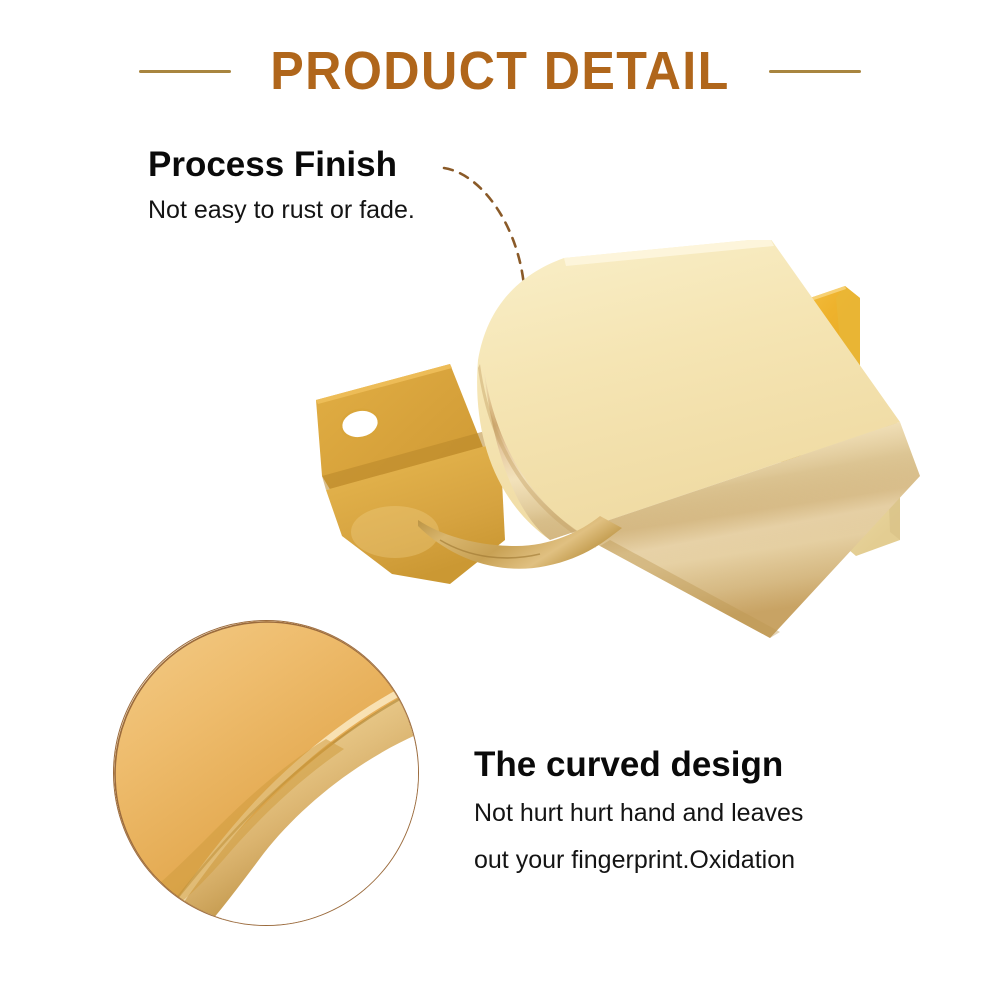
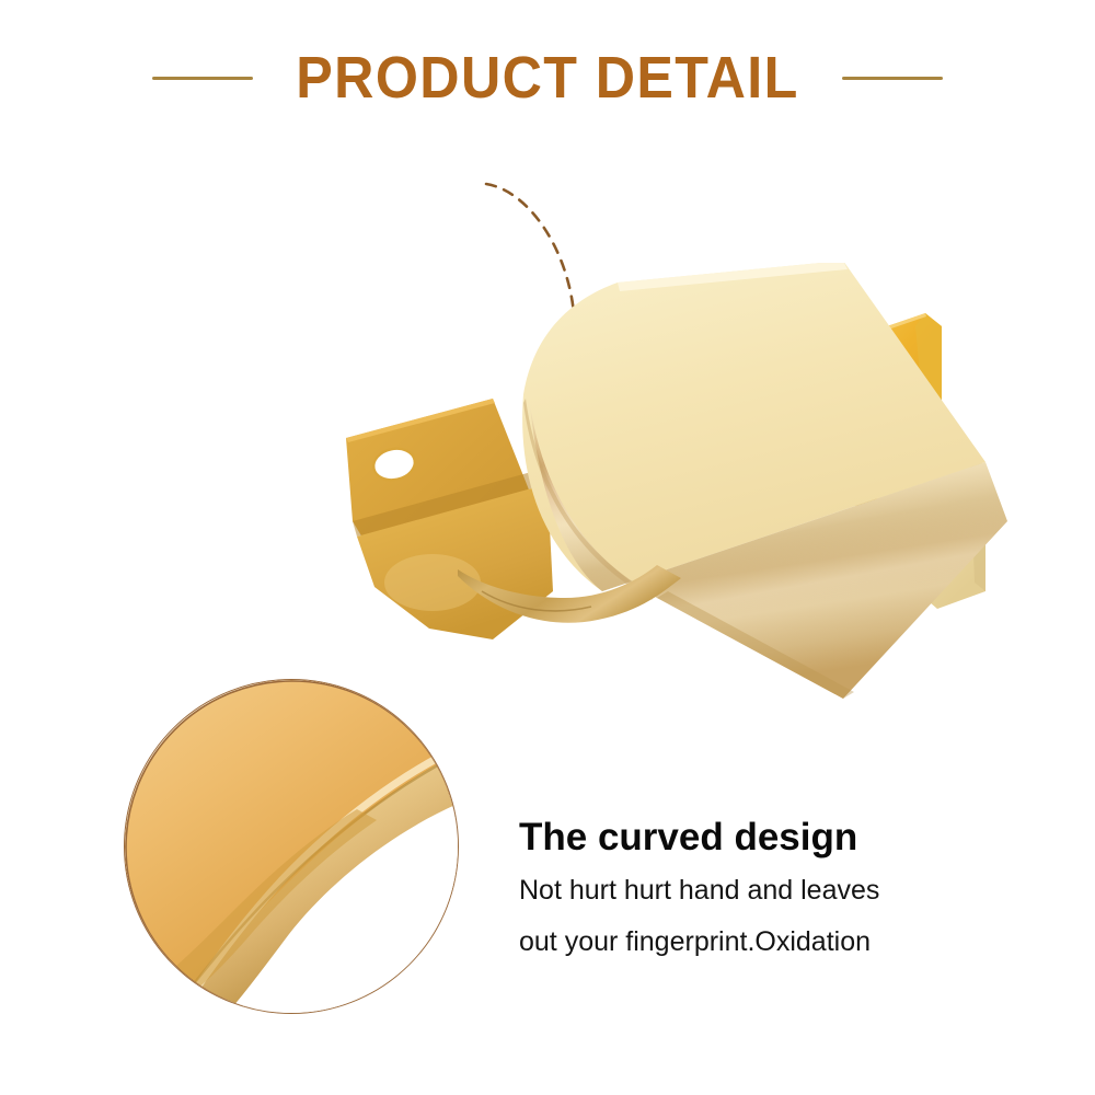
  PRODUCT DETAIL
- Process Finish
- Not easy to rust or fade.
  The curved design
  Not hurt hurt hand and leaves
  out your fingerprint.Oxidation
